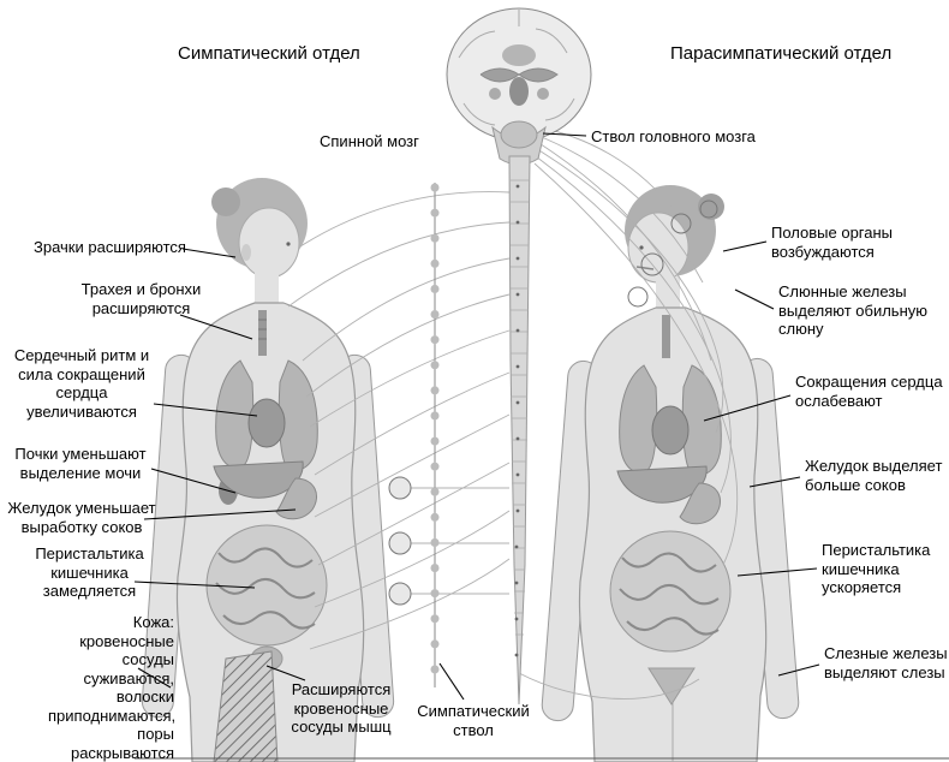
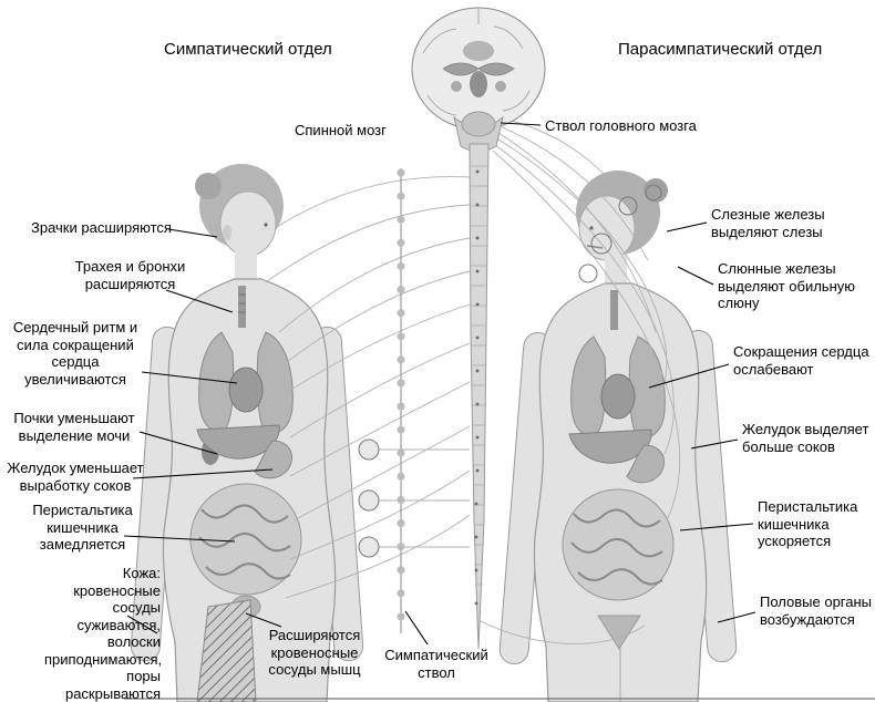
  Симпатический отдел
  Парасимпатический отдел
  Спинной мозг
  Ствол головного мозга
  Зрачки расширяются
  Трахея и бронхи расширяются
  Сердечный ритм и сила сокращений сердца увеличиваются
  Почки уменьшают выделение мочи
  Желудок уменьшает выработку соков
  Перистальтика кишечника замедляется
  Кожа: кровеносные сосуды суживаются, волоски приподнимаются, поры раскрываются
  Расширяются кровеносные сосуды мышц
  Симпатический ствол
- Половые органы возбуждаются
+ Слезные железы выделяют слезы
  Слюнные железы выделяют обильную слюну
  Сокращения сердца ослабевают
  Желудок выделяет больше соков
  Перистальтика кишечника ускоряется
- Слезные железы выделяют слезы
+ Половые органы возбуждаются
